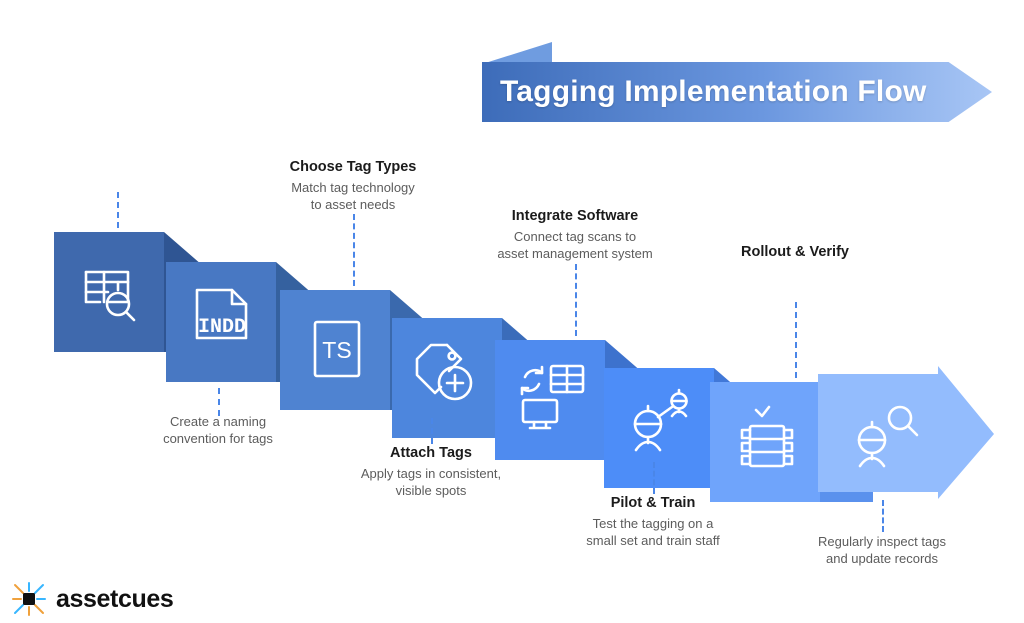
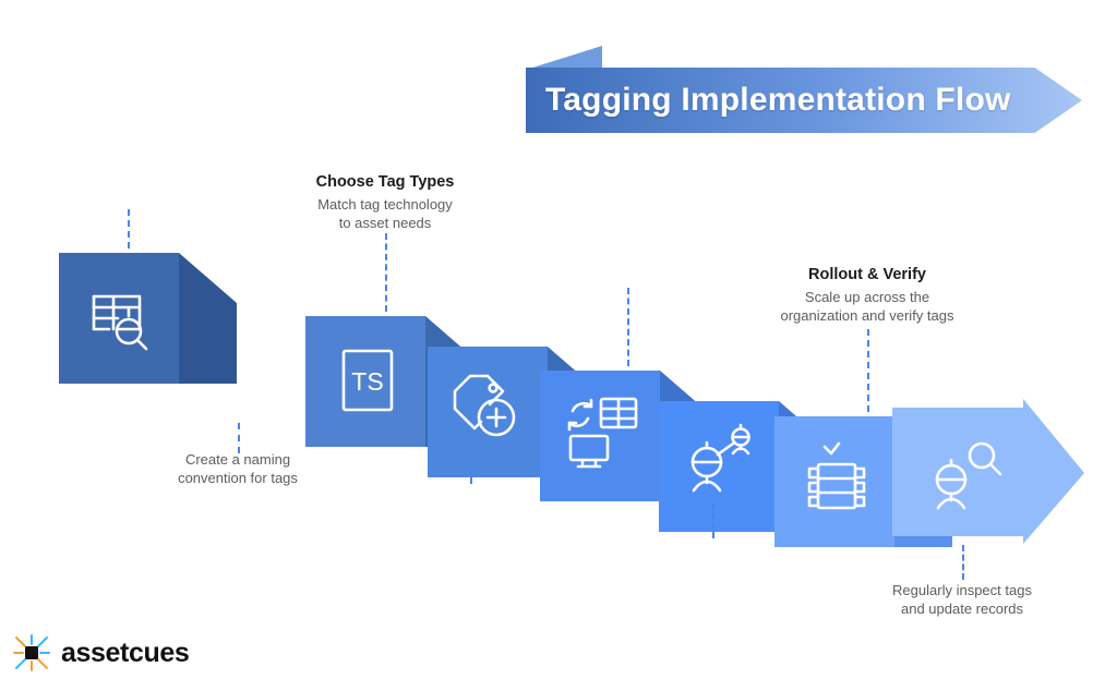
  Tagging Implementation Flow
- INDD
  TS
  Create a naming
  convention for tags
  Choose Tag Types
  Match tag technology
  to asset needs
- Attach Tags
- Apply tags in consistent,
- visible spots
- Integrate Software
- Connect tag scans to
- asset management system
- Pilot & Train
- Test the tagging on a
- small set and train staff
  Rollout & Verify
+ Scale up across the
+ organization and verify tags
  Regularly inspect tags
  and update records
  assetcues
